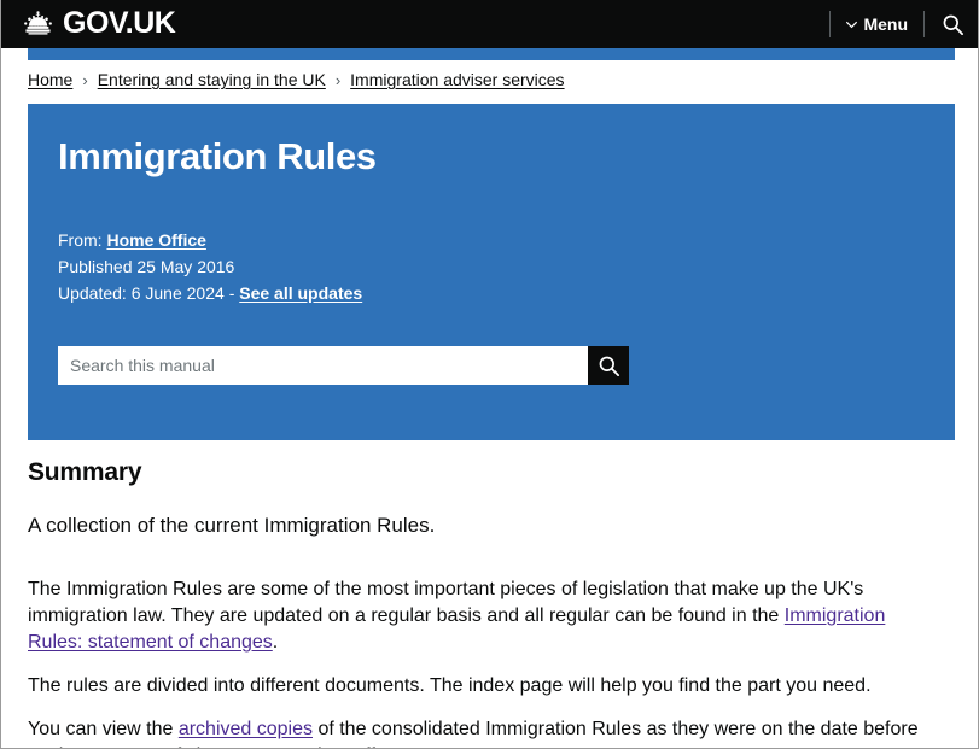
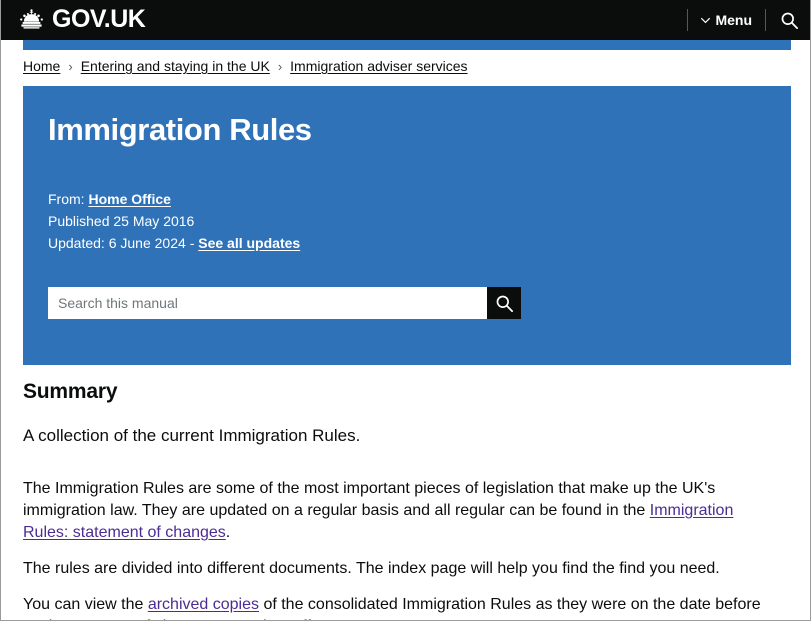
  GOV.UK
  Menu
  Home
  ›
  Entering and staying in the UK
  ›
  Immigration adviser services
  Immigration Rules
  From: Home Office
  Published 25 May 2016
  Updated: 6 June 2024 - See all updates
  Search this manual
  Summary
  A collection of the current Immigration Rules.
  The Immigration Rules are some of the most important pieces of legislation that make up the UK's immigration law. They are updated on a regular basis and all regular can be found in the Immigration Rules: statement of changes.
- The rules are divided into different documents. The index page will help you find the part you need.
+ The rules are divided into different documents. The index page will help you find the find you need.
